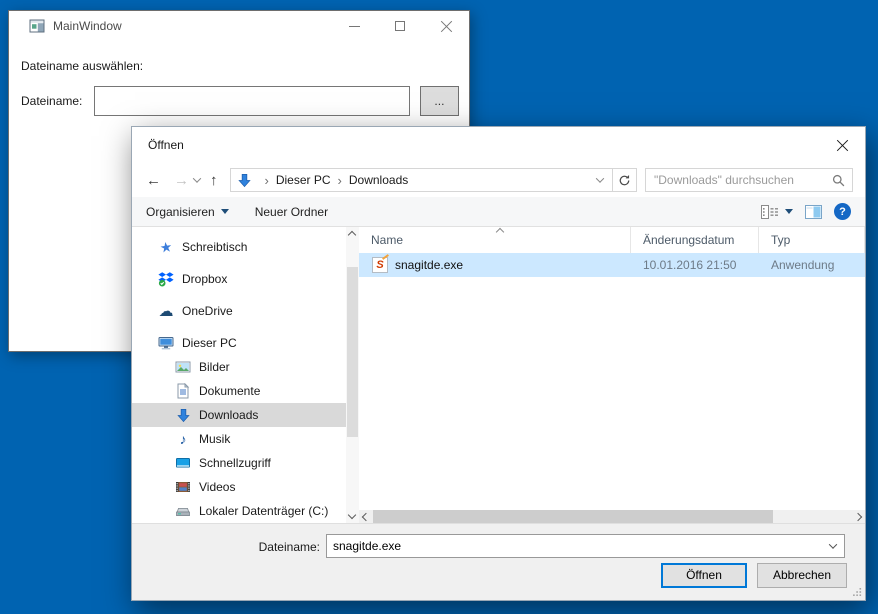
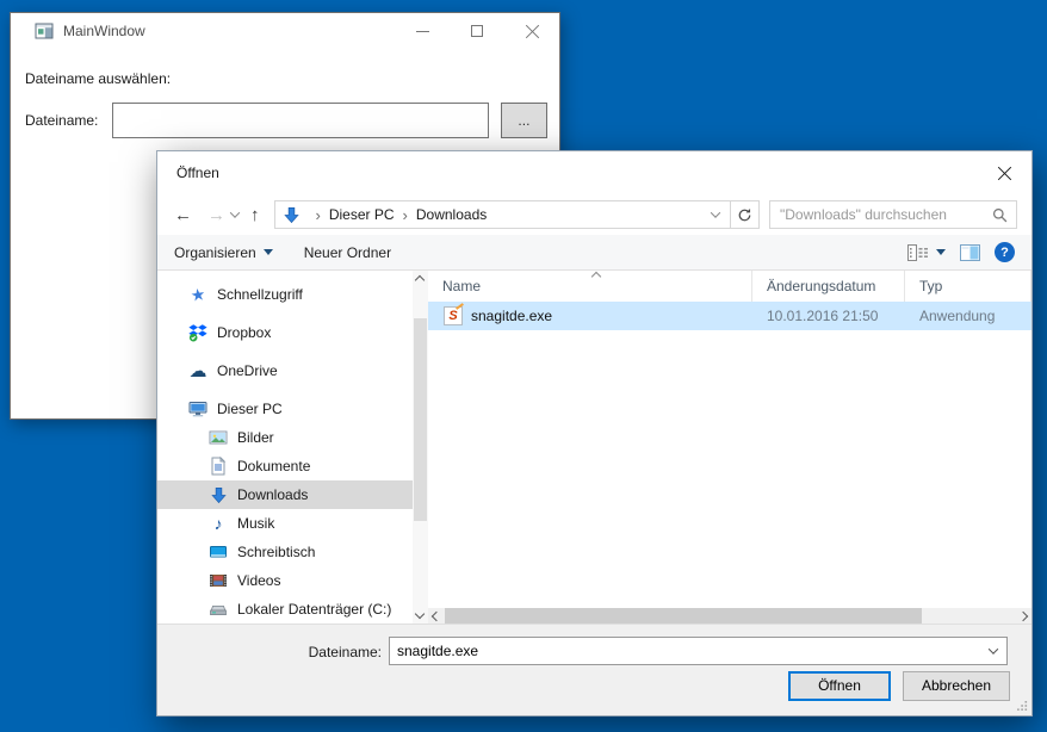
  MainWindow
  Dateiname auswählen:
  Dateiname:
  ...
  Öffnen
  ←
  →
  ↑
  ›
  Dieser PC
  ›
  Downloads
  "Downloads" durchsuchen
  Organisieren
  Neuer Ordner
  ?
- Schreibtisch
+ Schnellzugriff
  Dropbox
  ☁
  OneDrive
  Dieser PC
  Bilder
  Dokumente
  Downloads
  ♪
  Musik
- Schnellzugriff
+ Schreibtisch
  Videos
  Lokaler Datenträger (C:)
  Name
  Änderungsdatum
  Typ
  S
  snagitde.exe
  10.01.2016 21:50
  Anwendung
  Dateiname:
  snagitde.exe
  Öffnen
  Abbrechen
